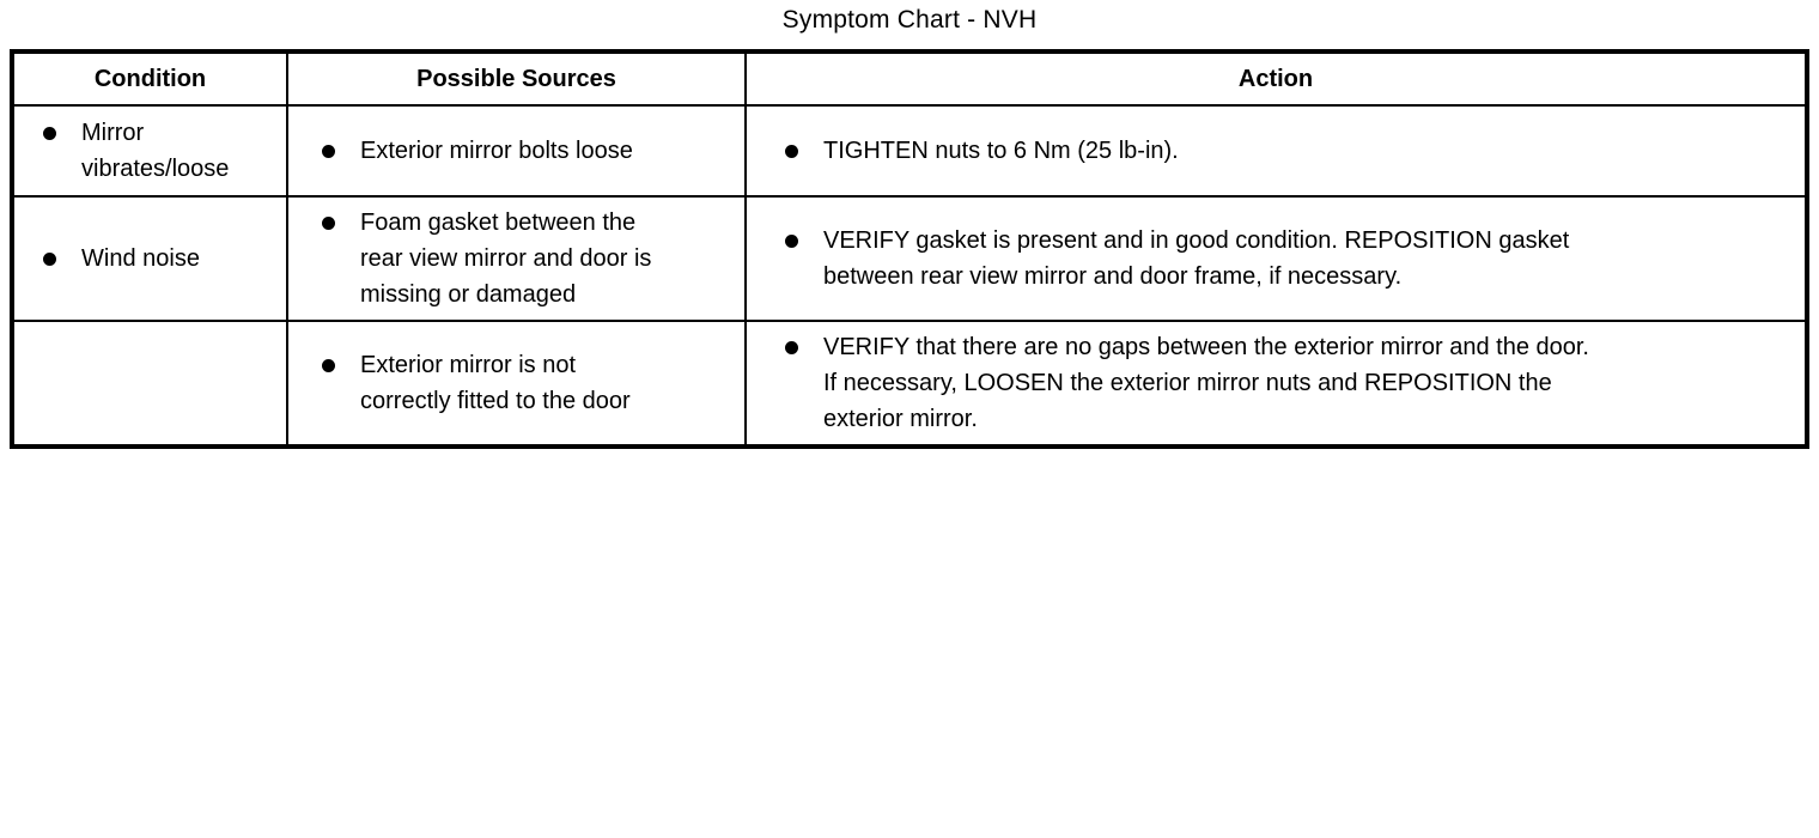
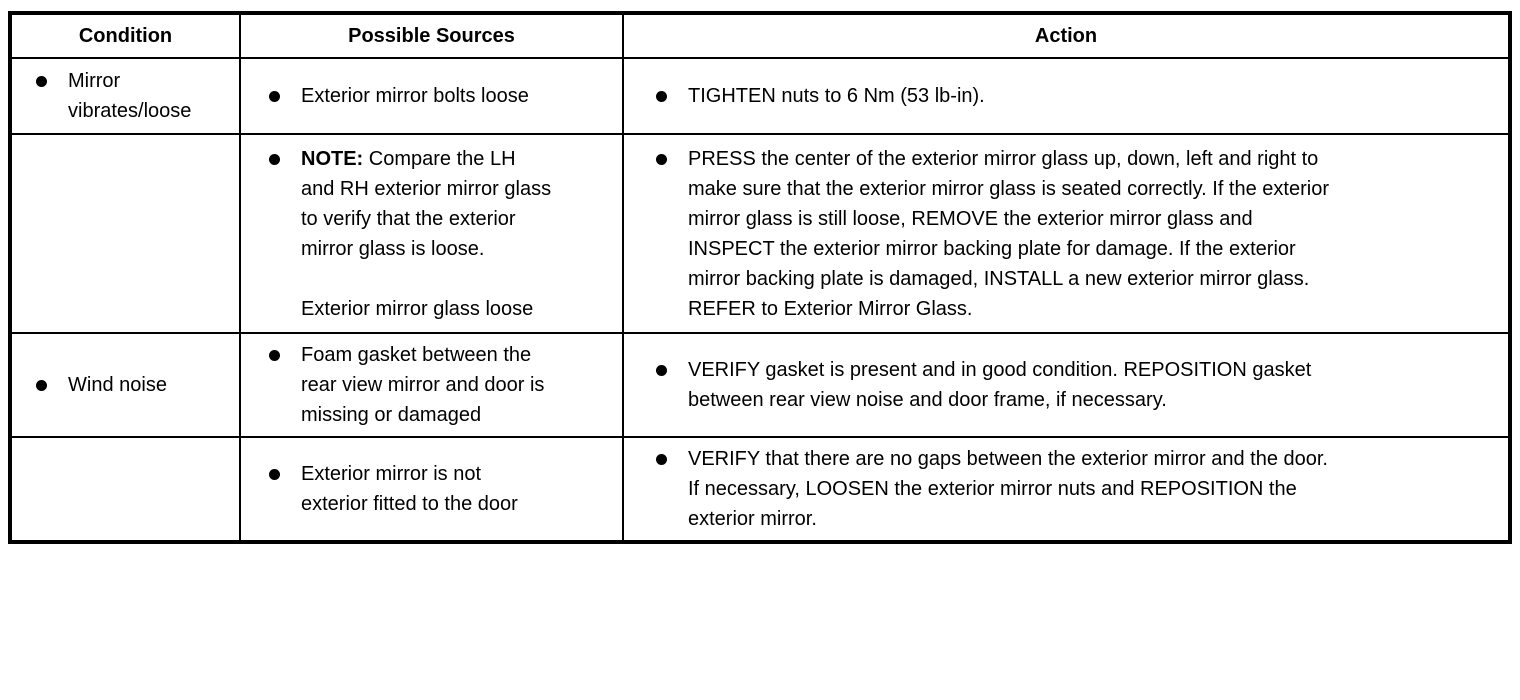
- Symptom Chart - NVH
  Condition	Possible Sources	Action
- Mirror vibrates/loose	Exterior mirror bolts loose	TIGHTEN nuts to 6 Nm (25 lb-in).
+ Mirror vibrates/loose	Exterior mirror bolts loose	TIGHTEN nuts to 6 Nm (53 lb-in).
+ 	NOTE: Compare the LH and RH exterior mirror glass to verify that the exterior mirror glass is loose. Exterior mirror glass loose	PRESS the center of the exterior mirror glass up, down, left and right to make sure that the exterior mirror glass is seated correctly. If the exterior mirror glass is still loose, REMOVE the exterior mirror glass and INSPECT the exterior mirror backing plate for damage. If the exterior mirror backing plate is damaged, INSTALL a new exterior mirror glass. REFER to Exterior Mirror Glass.
- Wind noise	Foam gasket between the rear view mirror and door is missing or damaged	VERIFY gasket is present and in good condition. REPOSITION gasket between rear view mirror and door frame, if necessary.
+ Wind noise	Foam gasket between the rear view mirror and door is missing or damaged	VERIFY gasket is present and in good condition. REPOSITION gasket between rear view noise and door frame, if necessary.
- 	Exterior mirror is not correctly fitted to the door	VERIFY that there are no gaps between the exterior mirror and the door. If necessary, LOOSEN the exterior mirror nuts and REPOSITION the exterior mirror.
+ 	Exterior mirror is not exterior fitted to the door	VERIFY that there are no gaps between the exterior mirror and the door. If necessary, LOOSEN the exterior mirror nuts and REPOSITION the exterior mirror.
